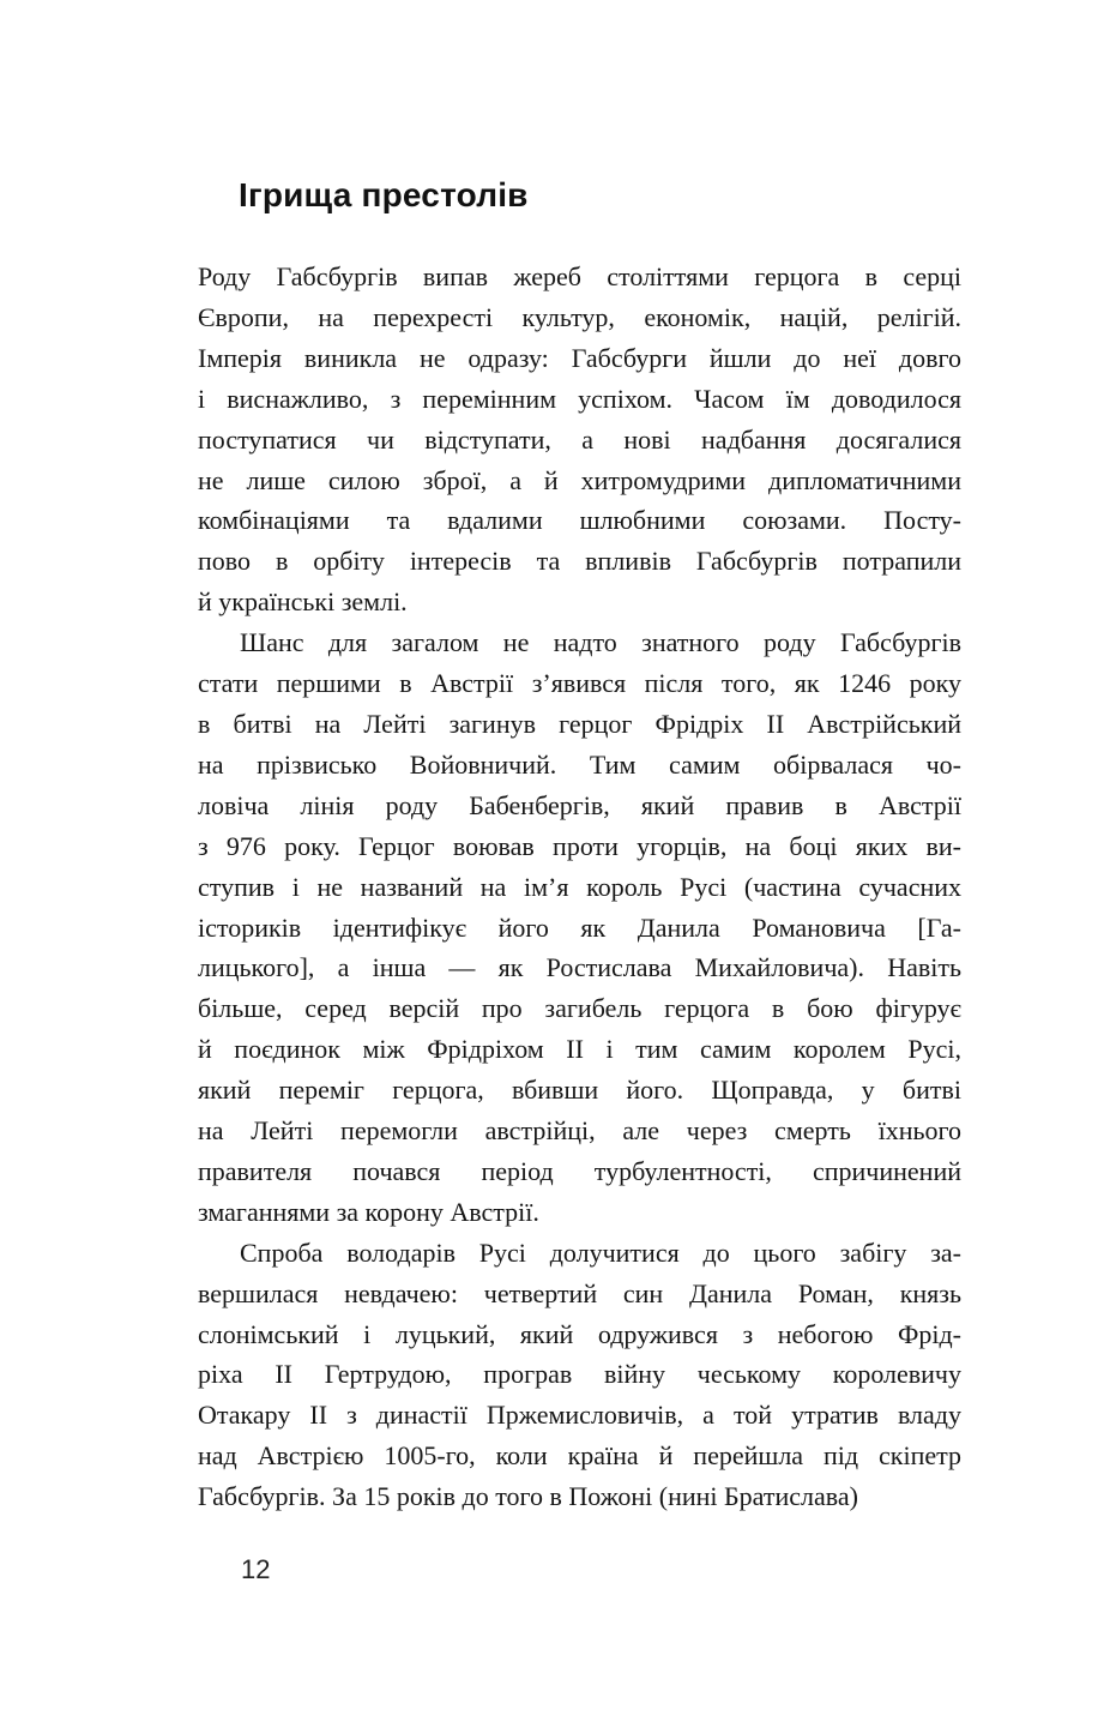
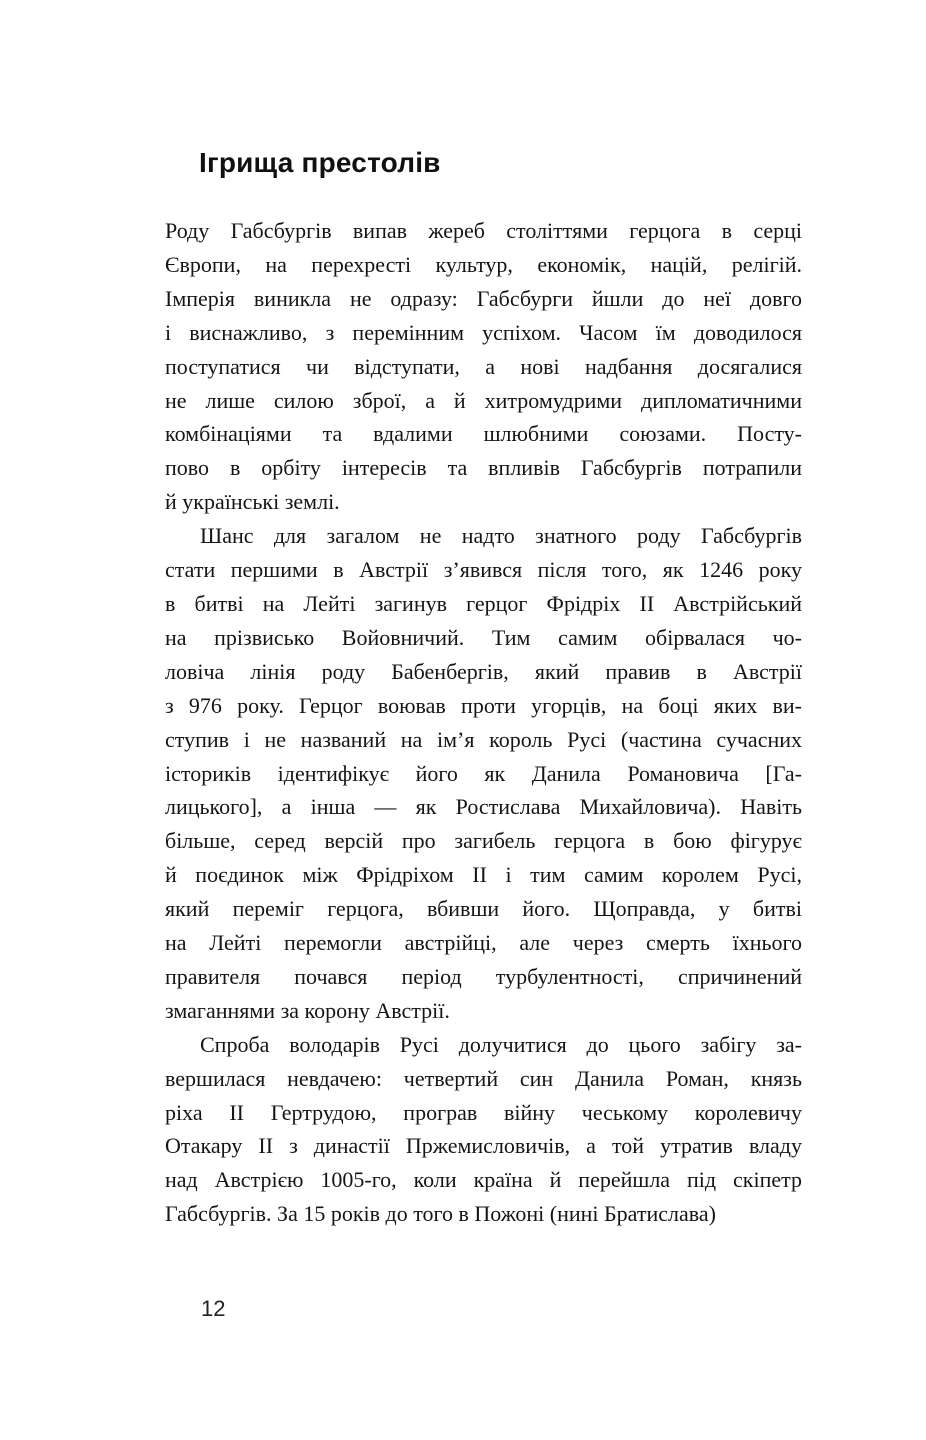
  Ігрища престолів
  Роду Габсбургів випав жереб століттями герцога в серці
  Європи, на перехресті культур, економік, націй, релігій.
  Імперія виникла не одразу: Габсбурги йшли до неї довго
  і виснажливо, з перемінним успіхом. Часом їм доводилося
  поступатися чи відступати, а нові надбання досягалися
  не лише силою зброї, а й хитромудрими дипломатичними
  комбінаціями та вдалими шлюбними союзами. Посту-
  пово в орбіту інтересів та впливів Габсбургів потрапили
  й українські землі.
  Шанс для загалом не надто знатного роду Габсбургів
  стати першими в Австрії з’явився після того, як 1246 року
  в битві на Лейті загинув герцог Фрідріх II Австрійський
  на прізвисько Войовничий. Тим самим обірвалася чо-
  ловіча лінія роду Бабенбергів, який правив в Австрії
  з 976 року. Герцог воював проти угорців, на боці яких ви-
  ступив і не названий на ім’я король Русі (частина сучасних
  істориків ідентифікує його як Данила Романовича [Га-
  лицького], а інша — як Ростислава Михайловича). Навіть
  більше, серед версій про загибель герцога в бою фігурує
  й поєдинок між Фрідріхом II і тим самим королем Русі,
  який переміг герцога, вбивши його. Щоправда, у битві
  на Лейті перемогли австрійці, але через смерть їхнього
  правителя почався період турбулентності, спричинений
  змаганнями за корону Австрії.
  Спроба володарів Русі долучитися до цього забігу за-
  вершилася невдачею: четвертий син Данила Роман, князь
- слонімський і луцький, який одружився з небогою Фрід-
  ріха II Гертрудою, програв війну чеському королевичу
  Отакару II з династії Пржемисловичів, а той утратив владу
  над Австрією 1005-го, коли країна й перейшла під скіпетр
  Габсбургів. За 15 років до того в Пожоні (нині Братислава)
  12
